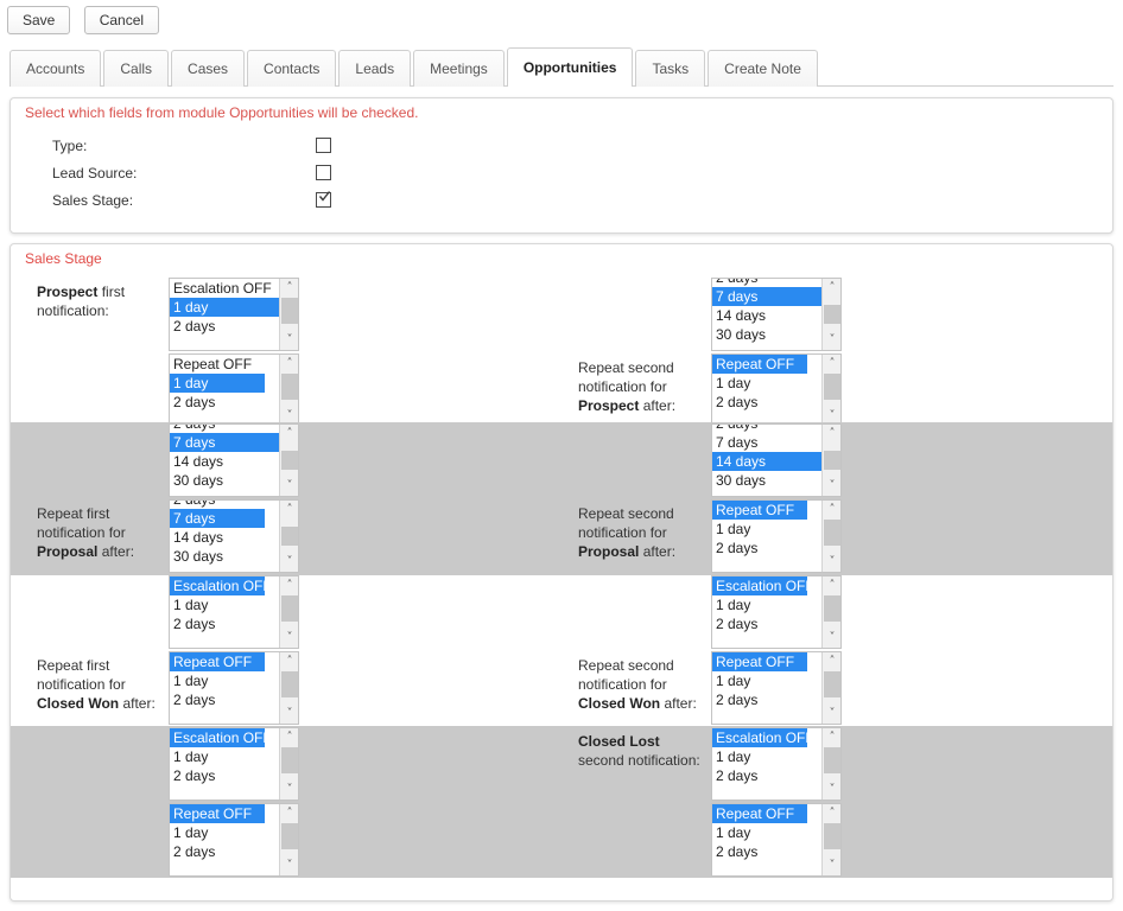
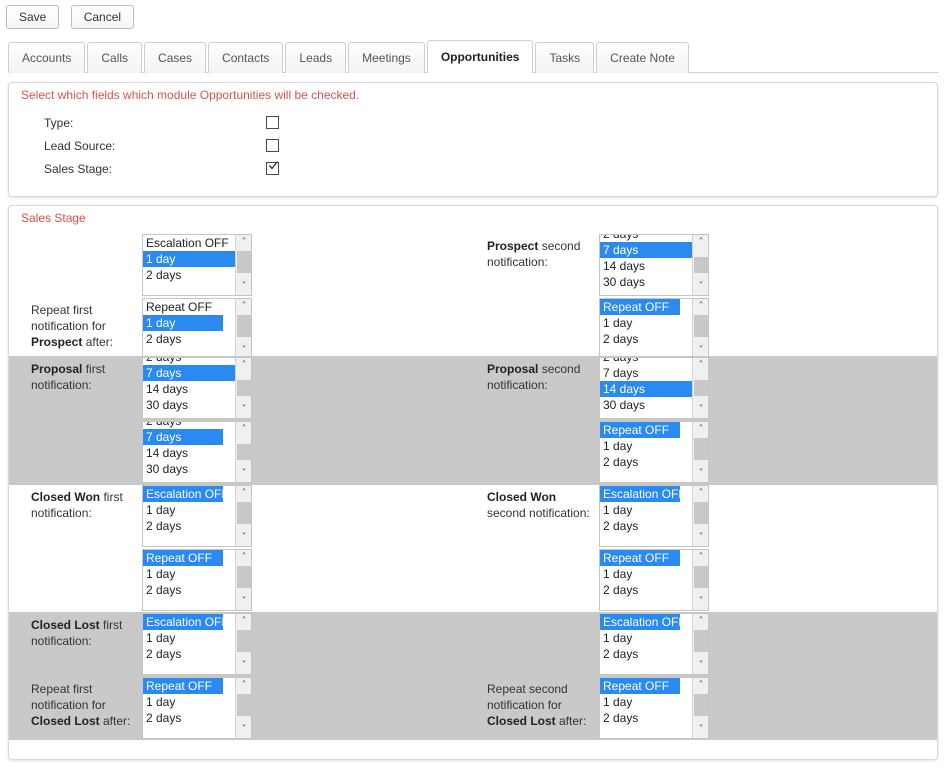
  Save Cancel
  Accounts Calls Cases Contacts Leads Meetings Opportunities Tasks Create Note
- Select which fields from module Opportunities will be checked.
+ Select which fields which module Opportunities will be checked.
  Type:
  Lead Source:
  Sales Stage:
  Sales Stage
- Prospect first notification:
  Escalation OFF
  1 day
  2 days
  ˄
  ˅
+ Prospect second notification:
  7 days
  14 days
  30 days
  ˄
  ˅
+ Repeat first notification for Prospect after:
  Repeat OFF
  1 day
  2 days
  ˄
  ˅
- Repeat second notification for Prospect after:
  Repeat OFF
  1 day
  2 days
  ˄
  ˅
+ Proposal first notification:
  7 days
  14 days
  30 days
  ˄
  ˅
+ Proposal second notification:
  7 days
  14 days
  30 days
  ˄
  ˅
- Repeat first notification for Proposal after:
  7 days
  14 days
  30 days
  ˄
  ˅
- Repeat second notification for Proposal after:
  Repeat OFF
  1 day
  2 days
  ˄
  ˅
+ Closed Won first notification:
  Escalation OF
  1 day
  2 days
  ˄
  ˅
+ Closed Won second notification:
  Escalation OF
  1 day
  2 days
  ˄
  ˅
- Repeat first notification for Closed Won after:
  Repeat OFF
  1 day
  2 days
  ˄
  ˅
- Repeat second notification for Closed Won after:
  Repeat OFF
  1 day
  2 days
  ˄
  ˅
+ Closed Lost first notification:
  Escalation OF
  1 day
  2 days
  ˄
  ˅
- Closed Lost second notification:
  Escalation OF
  1 day
  2 days
  ˄
  ˅
+ Repeat first notification for Closed Lost after:
  Repeat OFF
  1 day
  2 days
  ˄
  ˅
+ Repeat second notification for Closed Lost after:
  Repeat OFF
  1 day
  2 days
  ˄
  ˅
